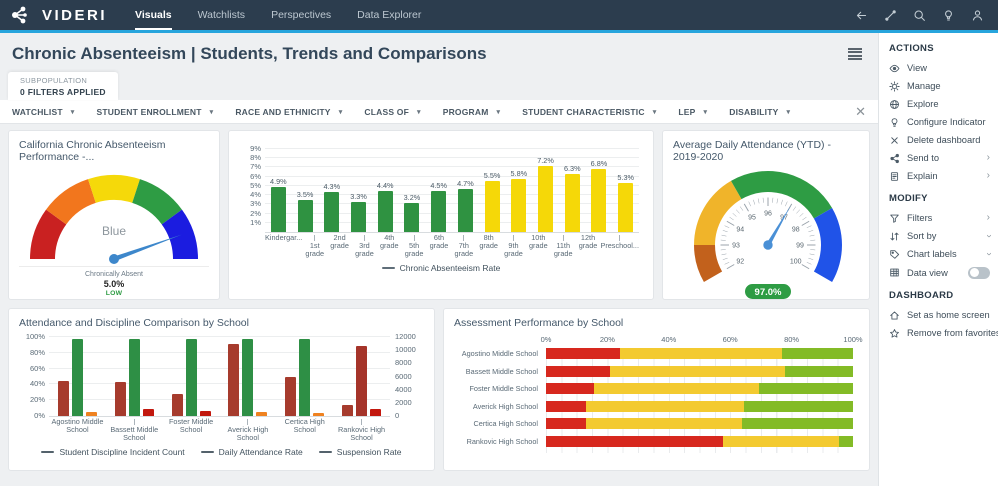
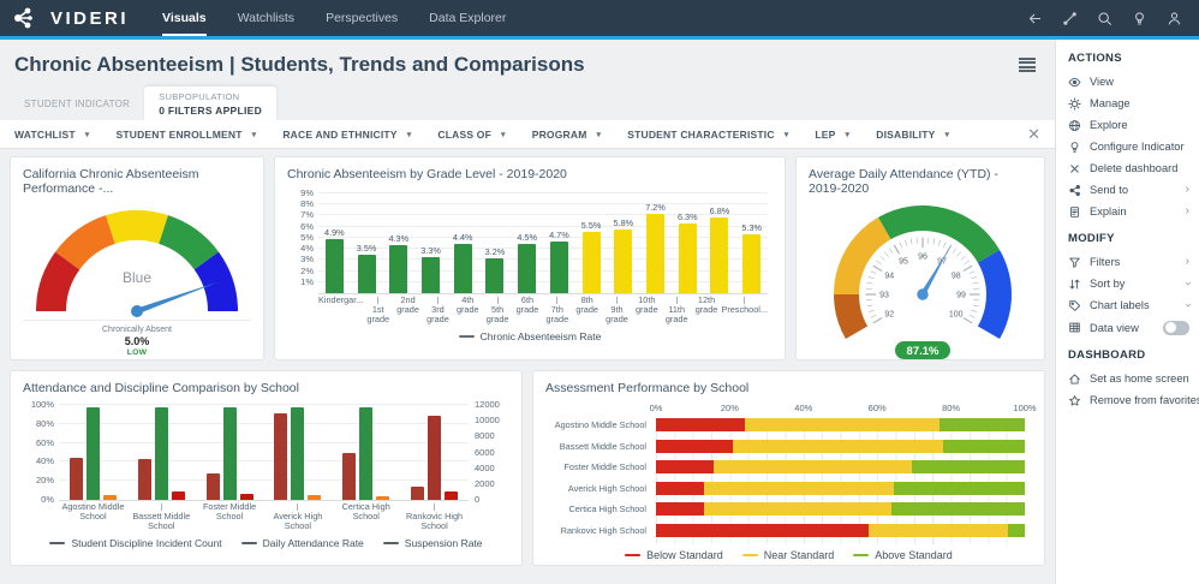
  VIDERI
  Visuals
  Watchlists
  Perspectives
  Data Explorer
  Chronic Absenteeism | Students, Trends and Comparisons
+ STUDENT INDICATOR
  SUBPOPULATION
  0 FILTERS APPLIED
  WATCHLIST
  STUDENT ENROLLMENT
  RACE AND ETHNICITY
  CLASS OF
  PROGRAM
  STUDENT CHARACTERISTIC
  LEP
  DISABILITY
  ✕
  California Chronic Absenteeism Performance -...
  Blue
  5.0%
+ Chronic Absenteeism by Grade Level - 2019-2020
  1%
  2%
  3%
  4%
  5%
  6%
  7%
  8%
  9%
  4.9%
  3.5%
  4.3%
  3.3%
  4.4%
  3.2%
  4.5%
  4.7%
  5.5%
  5.8%
  7.2%
  6.3%
  6.8%
  5.3%
  Kindergar...
  1st grade
  2nd grade
  3rd grade
  4th grade
  5th grade
  6th grade
  7th grade
  8th grade
  9th grade
  10th grade
  11th grade
  12th grade
  Preschool...
  Chronic Absenteeism Rate
  Average Daily Attendance (YTD) - 2019-2020
- 97.0%
+ 87.1%
  Attendance and Discipline Comparison by School
  0%
  20%
  40%
  60%
  80%
  100%
  0
  2000
  4000
  6000
  8000
  10000
  12000
  Agostino Middle School
  Bassett Middle School
  Foster Middle School
  Averick High School
  Certica High School
  Rankovic High School
  Student Discipline Incident Count
  Daily Attendance Rate
  Suspension Rate
  Assessment Performance by School
  Agostino Middle School
  Bassett Middle School
  Foster Middle School
  Averick High School
  Certica High School
  Rankovic High School
  0%
  20%
  40%
  60%
  80%
  100%
+ Below Standard
+ Near Standard
+ Above Standard
  ACTIONS
  View
  Manage
  Explore
  Configure Indicator
  Delete dashboard
  Send to
  ›
  Explain
  ›
  MODIFY
  Filters
  ›
  Sort by
  Chart labels
  Data view
  DASHBOARD
  Set as home screen
  Remove from favorite
